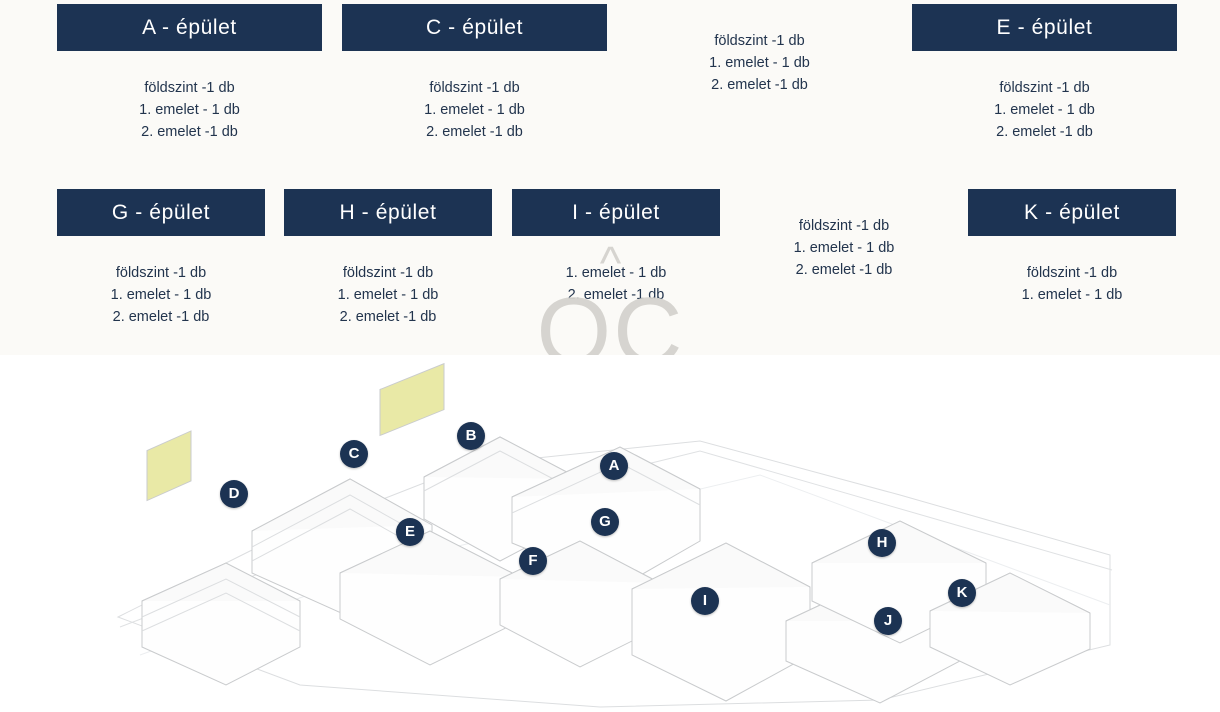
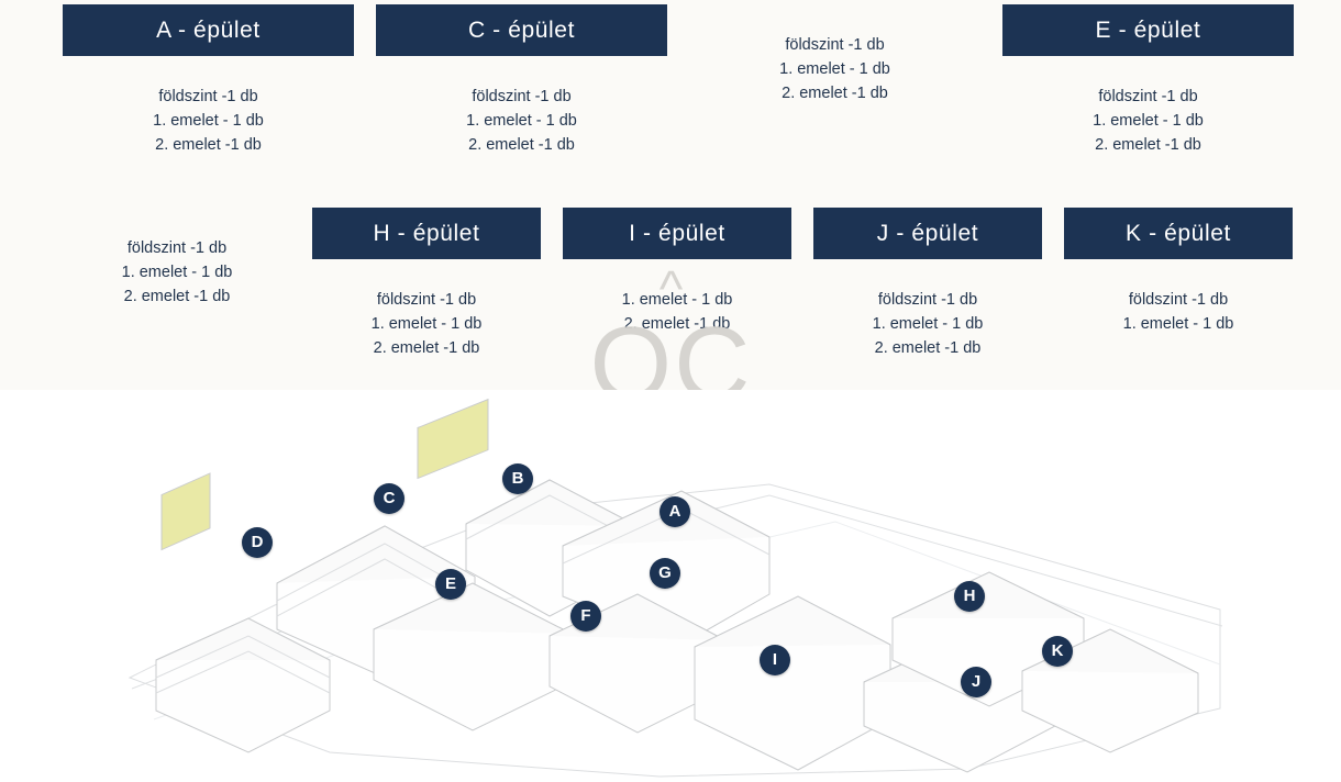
  A - épület
  földszint -1 db
  1. emelet - 1 db
  2. emelet -1 db
  C - épület
  földszint -1 db
  1. emelet - 1 db
  2. emelet -1 db
  földszint -1 db
  1. emelet - 1 db
  2. emelet -1 db
  E - épület
  földszint -1 db
  1. emelet - 1 db
  2. emelet -1 db
- G - épület
  földszint -1 db
  1. emelet - 1 db
  2. emelet -1 db
  H - épület
  földszint -1 db
  1. emelet - 1 db
  2. emelet -1 db
  I - épület
  1. emelet - 1 db
  2. emelet -1 db
+ J - épület
  földszint -1 db
  1. emelet - 1 db
  2. emelet -1 db
  K - épület
  földszint -1 db
  1. emelet - 1 db
  ^
  OC
  C
  B
  A
  D
  E
  G
  F
  H
  I
  K
  J
